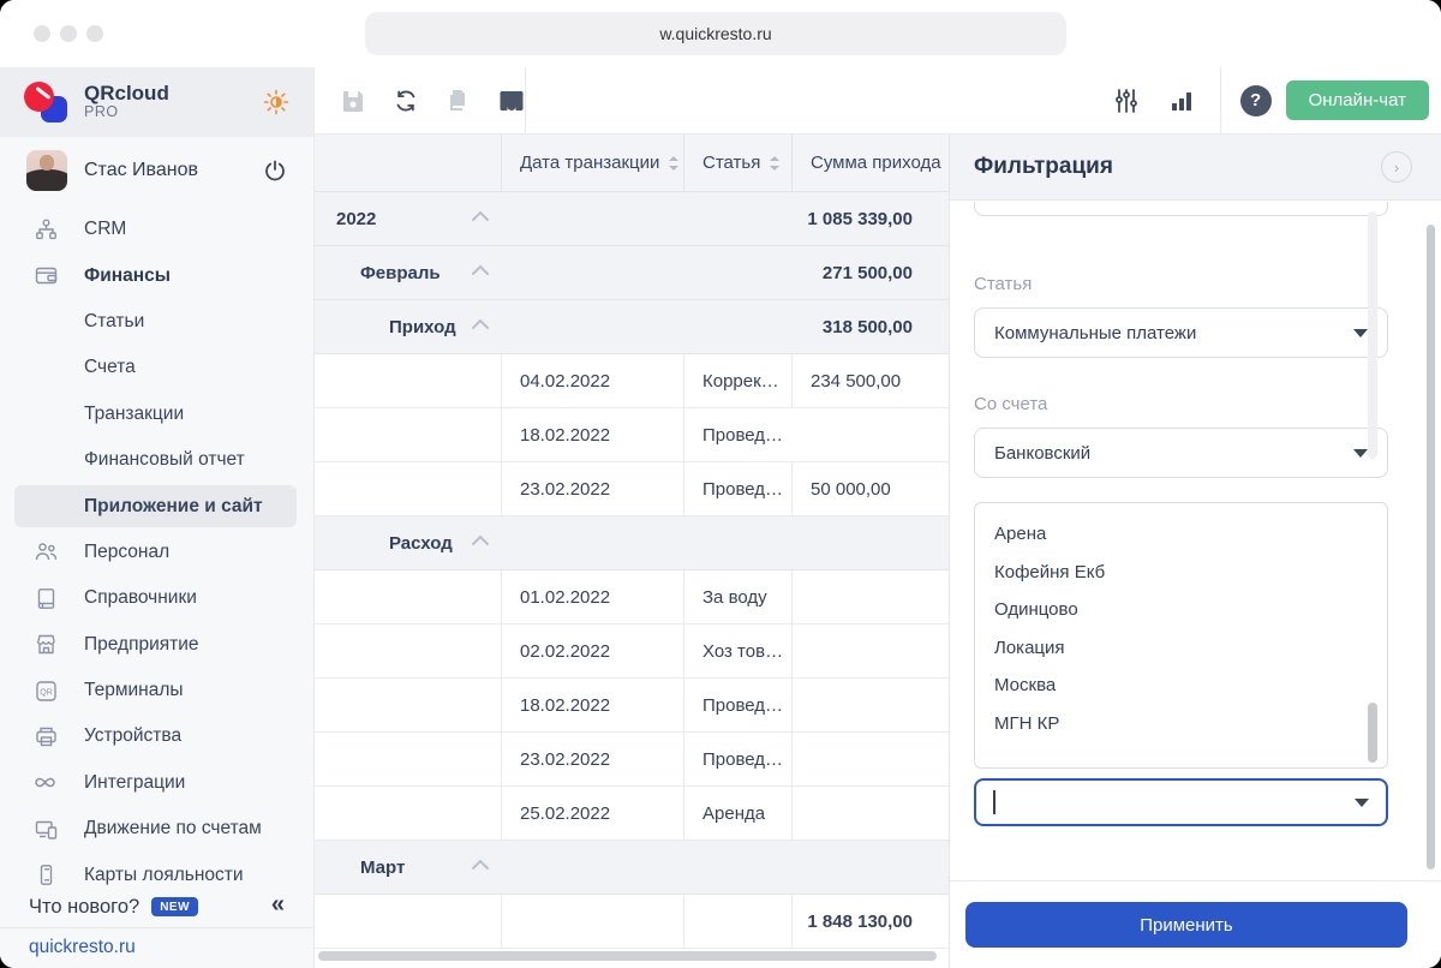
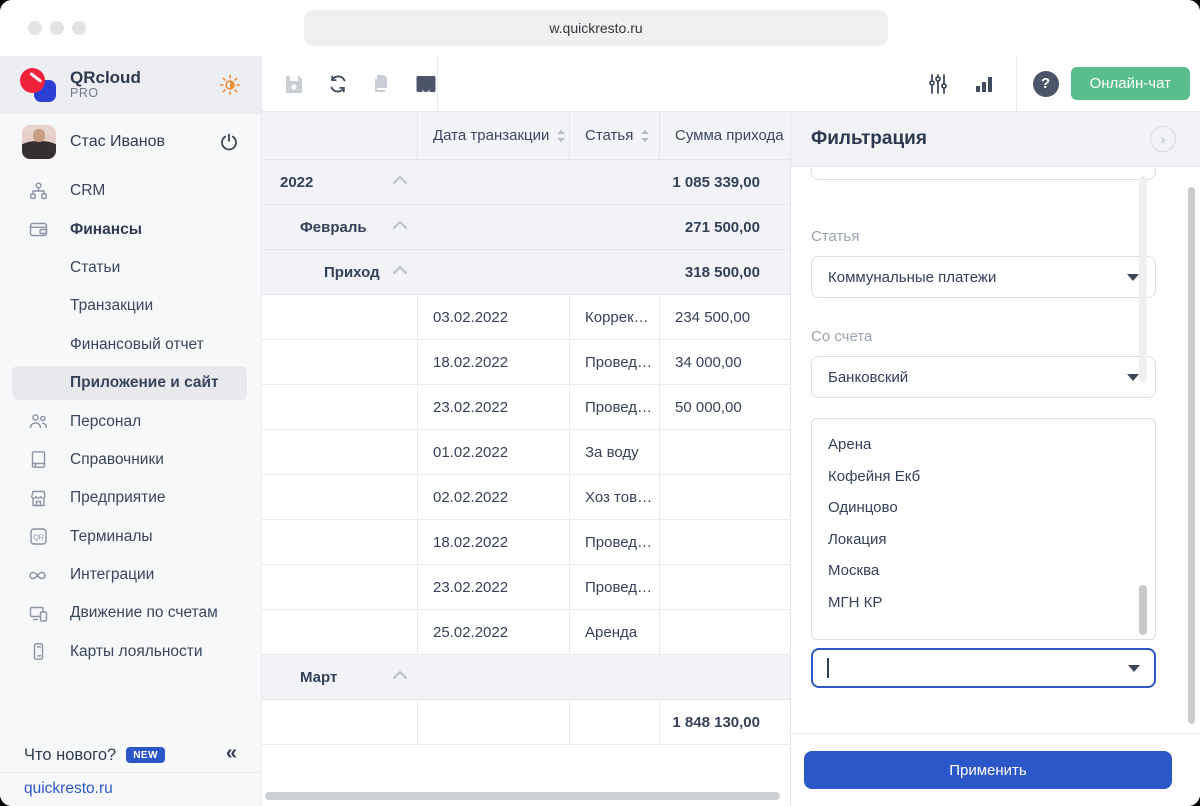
  w.quickresto.ru
  QRcloud
  PRO
  Стас Иванов
  CRM
  Финансы
  Статьи
- Счета
  Транзакции
  Финансовый отчет
  Приложение и сайт
  Персонал
  Справочники
  Предприятие
  Терминалы
- Устройства
  Интеграции
  Движение по счетам
  Карты лояльности
  Что нового?
  NEW
  «
  quickresto.ru
  ?
  Онлайн-чат
  Дата транзакции
  Статья
  Сумма прихода
  2022
  1 085 339,00
  Февраль
  271 500,00
  Приход
  318 500,00
- 04.02.2022
+ 03.02.2022
  Коррек…
  234 500,00
  18.02.2022
  Провед…
+ 34 000,00
  23.02.2022
  Провед…
  50 000,00
- Расход
  01.02.2022
  За воду
  02.02.2022
  Хоз тов…
  18.02.2022
  Провед…
  23.02.2022
  Провед…
  25.02.2022
  Аренда
  Март
  1 848 130,00
  Фильтрация
  ›
  Статья
  Коммунальные платежи
  Со счета
  Банковский
  Арена
  Кофейня Екб
  Одинцово
  Локация
  Москва
  МГН КР
  Применить
